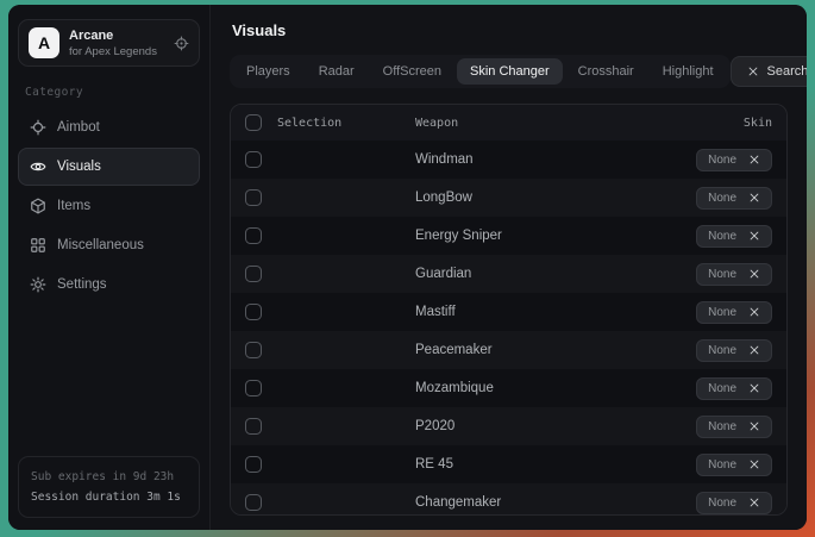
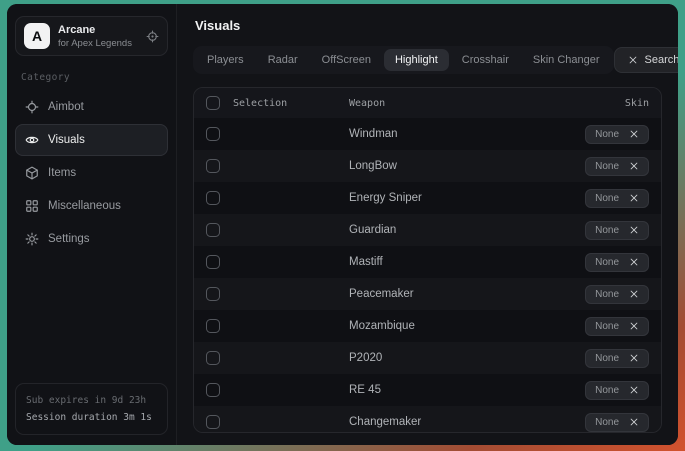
  A
  Arcane
  for Apex Legends
  Category
  Aimbot
  Visuals
  Items
  Miscellaneous
  Settings
  Sub expires in 9d 23h
  Session duration 3m 1s
  Visuals
  Players
  Radar
  OffScreen
- Skin Changer
+ Highlight
  Crosshair
- Highlight
+ Skin Changer
  Search
  Selection
  Weapon
  Skin
  Windman
  None
  LongBow
  None
  Energy Sniper
  None
  Guardian
  None
  Mastiff
  None
  Peacemaker
  None
  Mozambique
  None
  P2020
  None
  RE 45
  None
  Changemaker
  None
